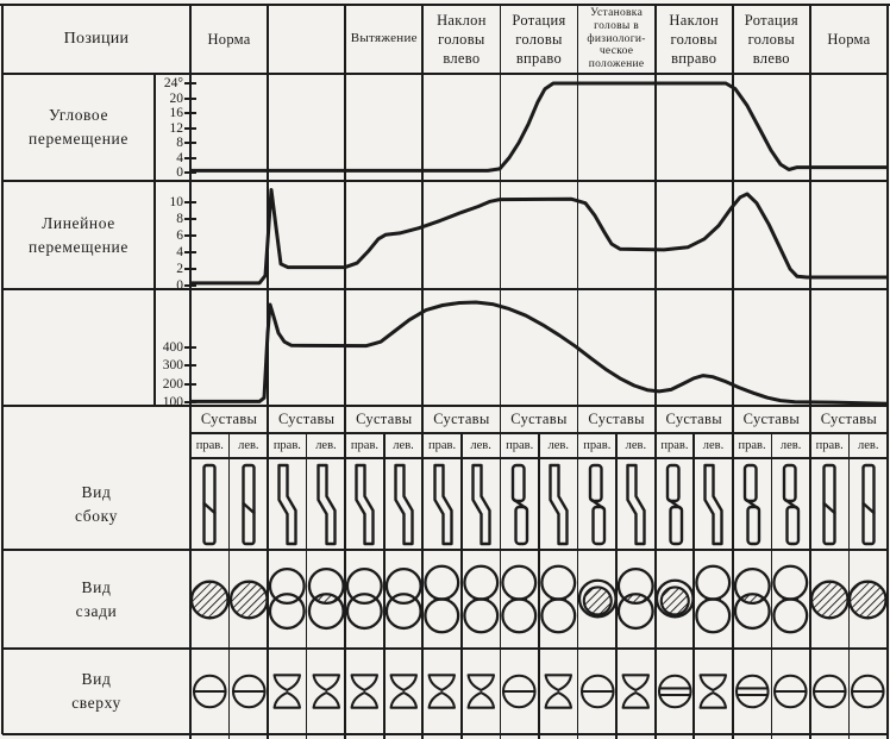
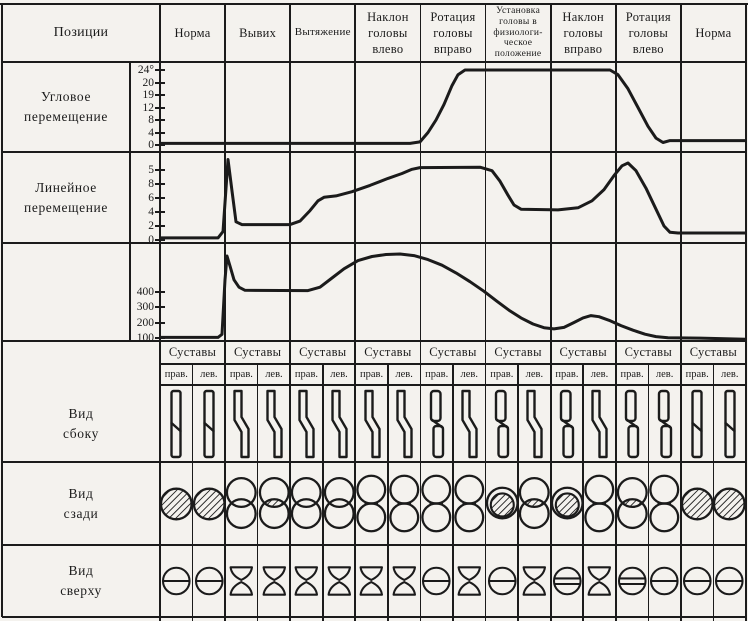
  Позиции
  Угловое
  перемещение
  Линейное
  перемещение
  Вид
  сбоку
  Вид
  сзади
  Вид
  сверху
  Норма
+ Вывих
  Вытяжение
  Наклон
  головы
  влево
  Ротация
  головы
  вправо
  Установка
  головы в
  физиологи-
  ческое
  положение
  Наклон
  головы
  вправо
  Ротация
  головы
  влево
  Норма
  24°
  20
- 16
+ 19
  12
  8
  4
  0
- 10
+ 5
  8
  6
  4
  2
  0
  400
  300
  200
  100
  Суставы
  прав.
  лев.
  Суставы
  прав.
  лев.
  Суставы
  прав.
  лев.
  Суставы
  прав.
  лев.
  Суставы
  прав.
  лев.
  Суставы
  прав.
  лев.
  Суставы
  прав.
  лев.
  Суставы
  прав.
  лев.
  Суставы
  прав.
  лев.
